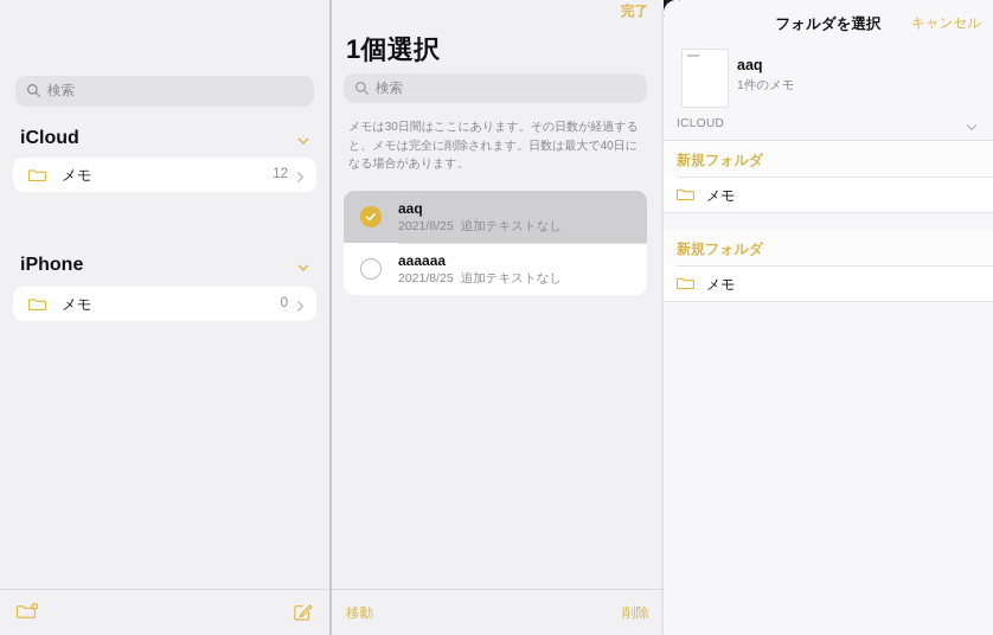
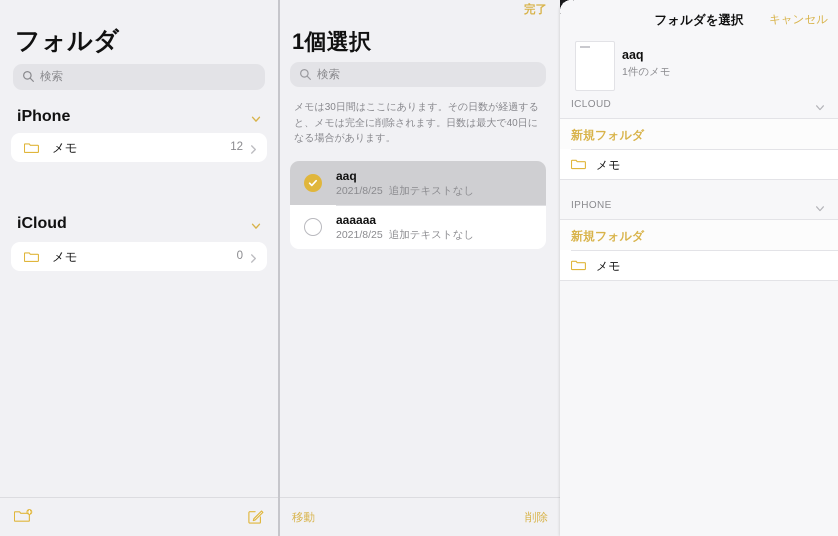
+ フォルダ
  検索
- iCloud
+ iPhone
  メモ
  12
- iPhone
+ iCloud
  メモ
  0
  完了
  1個選択
  検索
  メモは30日間はここにあります。その日数が経過すると、メモは完全に削除されます。日数は最大で40日になる場合があります。
  aaq
  2021/8/25 追加テキストなし
  aaaaaa
  2021/8/25 追加テキストなし
  移動
  削除
  フォルダを選択
  キャンセル
  aaq
  1件のメモ
  ICLOUD
  新規フォルダ
  メモ
+ IPHONE
  新規フォルダ
  メモ
